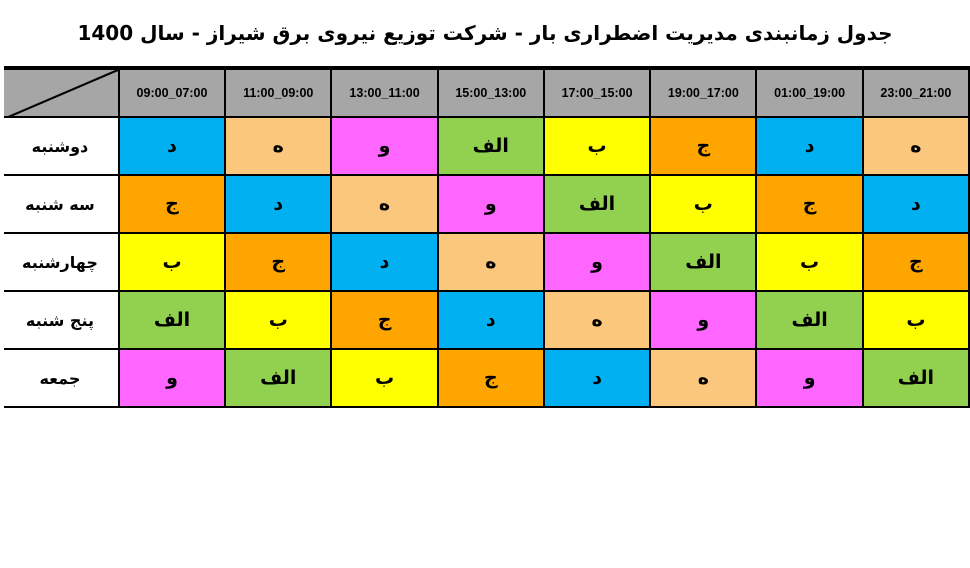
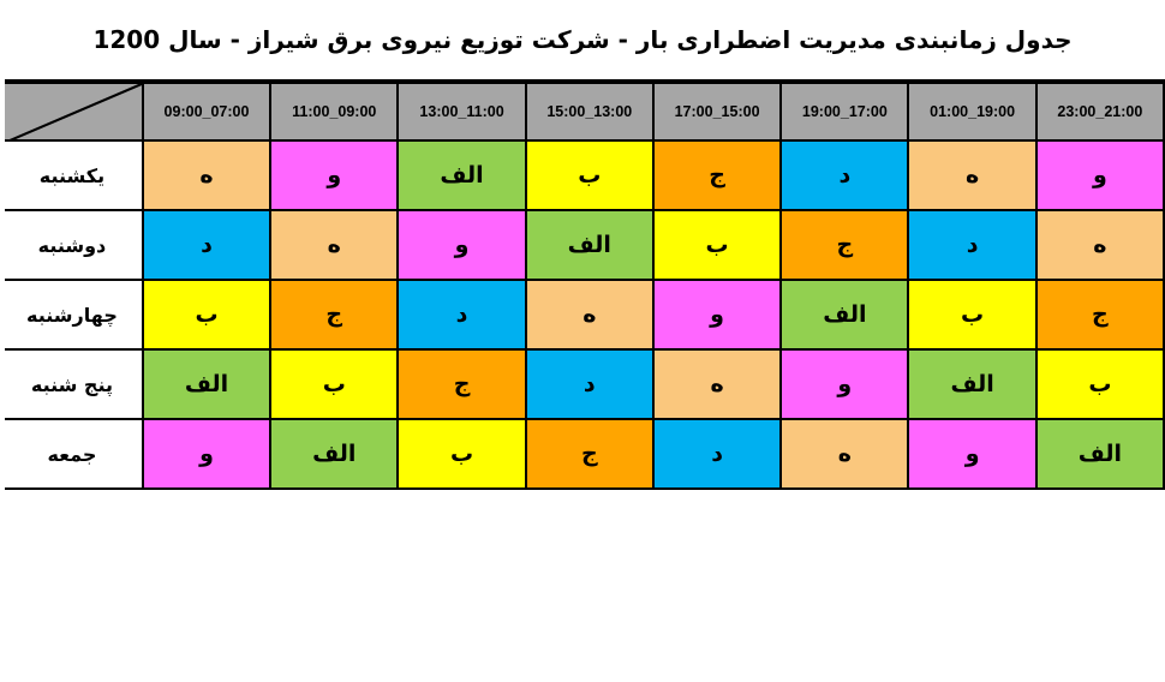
- جدول زمانبندی مدیریت اضطراری بار - شرکت توزیع نیروی برق شیراز - سال 1400
+ جدول زمانبندی مدیریت اضطراری بار - شرکت توزیع نیروی برق شیراز - سال 1200
  21:00_23:00	19:00_01:00	17:00_19:00	15:00_17:00	13:00_15:00	11:00_13:00	09:00_11:00	07:00_09:00
+ و	ه	د	ج	ب	الف	و	ه	یکشنبه
  ه	د	ج	ب	الف	و	ه	د	دوشنبه
- د	ج	ب	الف	و	ه	د	ج	سه شنبه
  ج	ب	الف	و	ه	د	ج	ب	چهارشنبه
  ب	الف	و	ه	د	ج	ب	الف	پنج شنبه
  الف	و	ه	د	ج	ب	الف	و	جمعه
